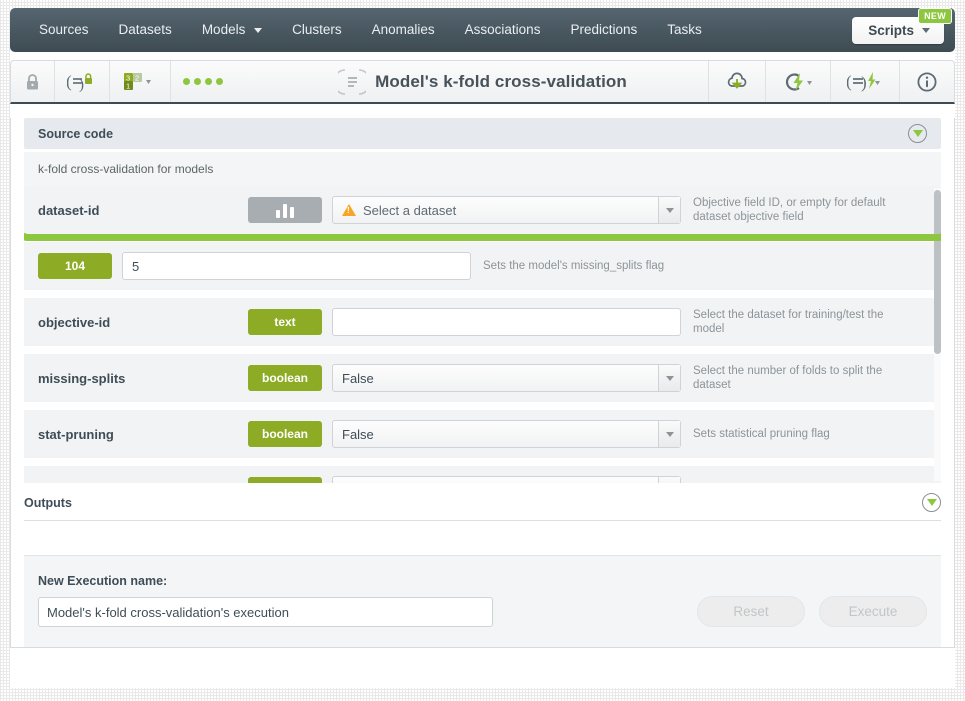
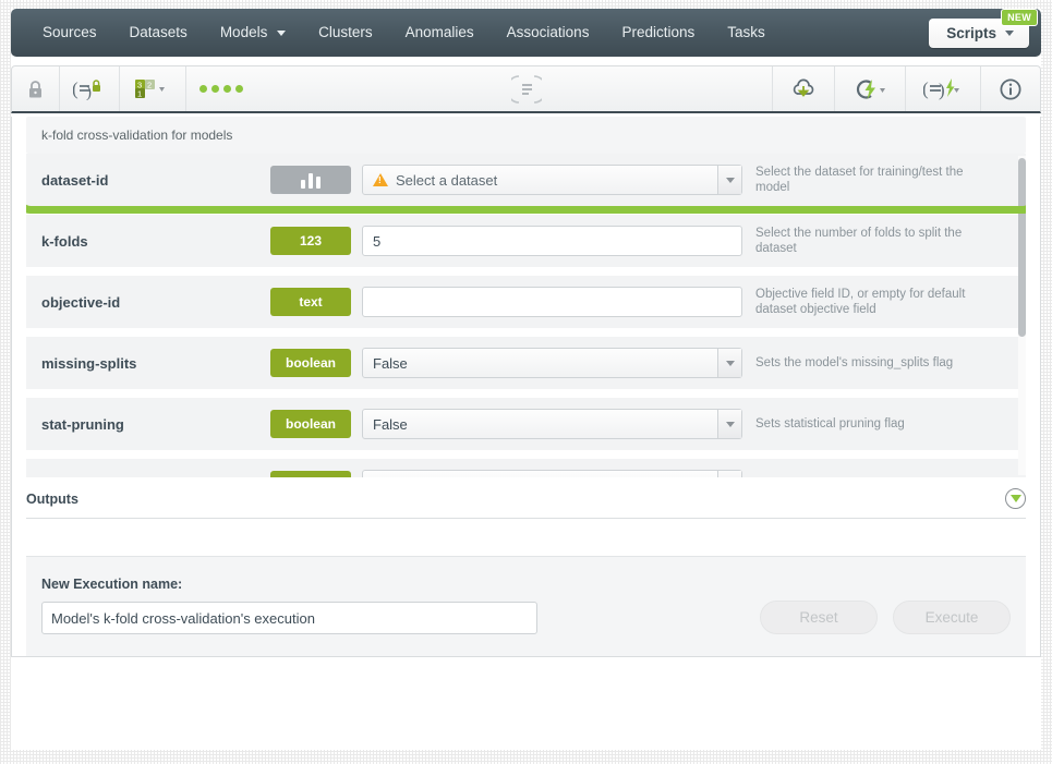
  Sources
  Datasets
  Models
  Clusters
  Anomalies
  Associations
  Predictions
  Tasks
  NEW
  Scripts
  (
  )
  3
  2
  1
- Model's k-fold cross-validation
  (
  )
- Source code
  k-fold cross-validation for models
  dataset-id
  Select a dataset
- Objective field ID, or empty for default dataset objective field
+ Select the dataset for training/test the model
+ k-folds
- 104
+ 123
  5
- Sets the model's missing_splits flag
+ Select the number of folds to split the dataset
  objective-id
  text
- Select the dataset for training/test the model
+ Objective field ID, or empty for default dataset objective field
  missing-splits
  boolean
  False
- Select the number of folds to split the dataset
+ Sets the model's missing_splits flag
  stat-pruning
  boolean
  False
  Sets statistical pruning flag
  Outputs
  New Execution name:
  Model's k-fold cross-validation's execution
  Reset
  Execute
